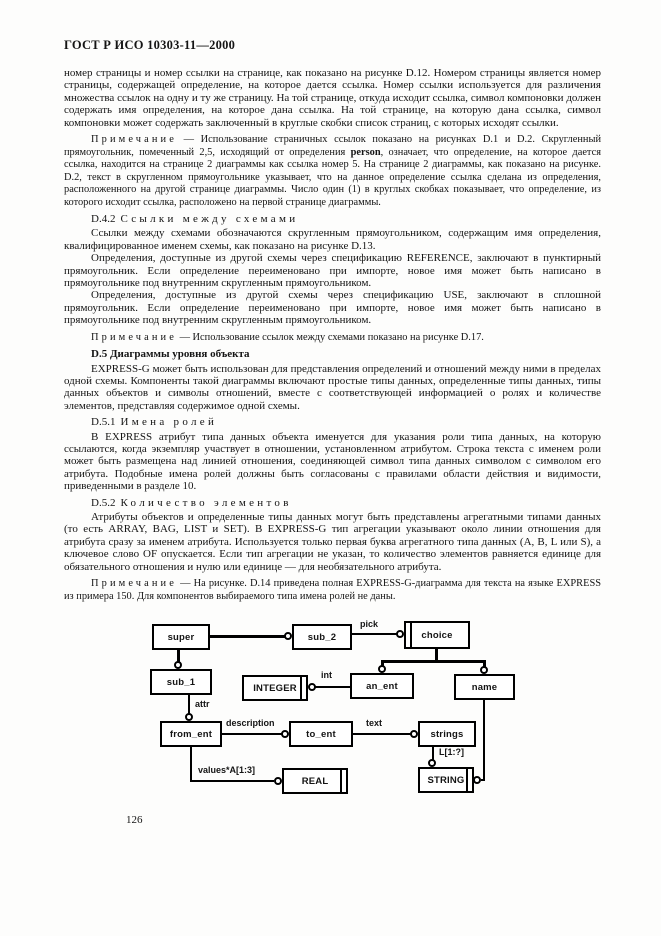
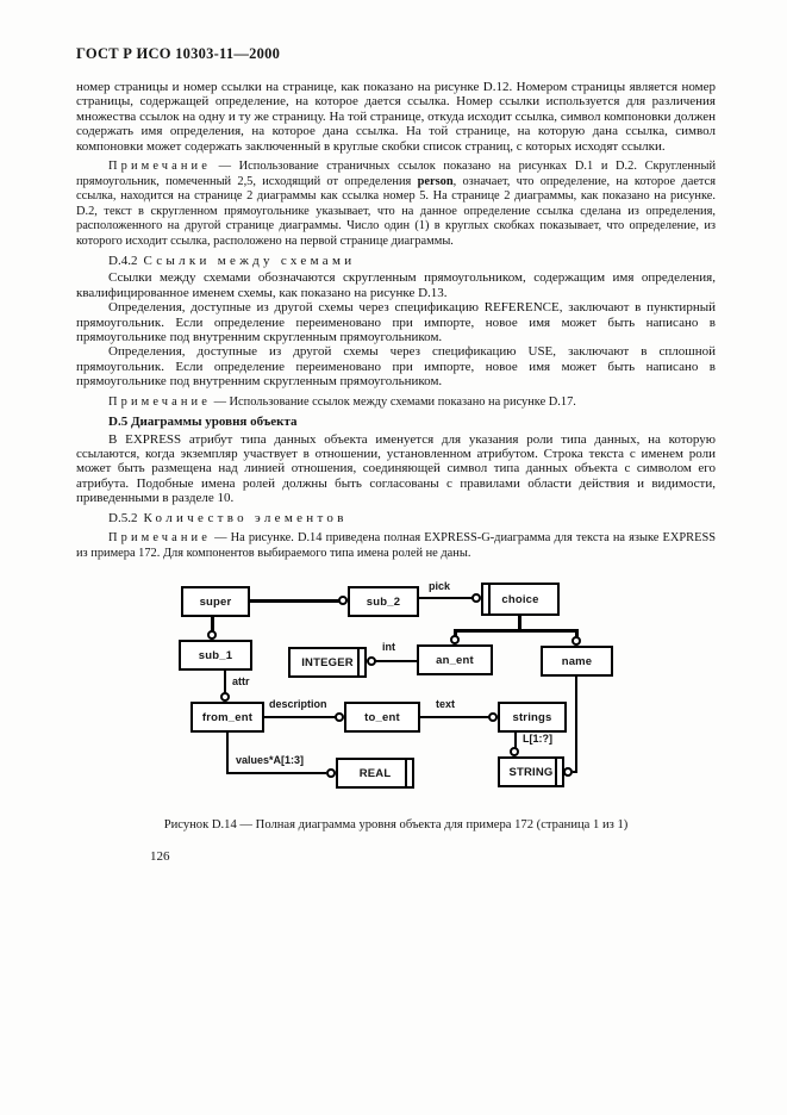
  ГОСТ Р ИСО 10303-11—2000
  номер страницы и номер ссылки на странице, как показано на рисунке D.12. Номером страницы является номер страницы, содержащей определение, на которое дается ссылка. Номер ссылки используется для различения множества ссылок на одну и ту же страницу. На той странице, откуда исходит ссылка, символ компоновки должен содержать имя определения, на которое дана ссылка. На той странице, на которую дана ссылка, символ компоновки может содержать заключенный в круглые скобки список страниц, с которых исходят ссылки.
  Примечание — Использование страничных ссылок показано на рисунках D.1 и D.2. Скругленный прямоугольник, помеченный 2,5, исходящий от определения person, означает, что определение, на которое дается ссылка, находится на странице 2 диаграммы как ссылка номер 5. На странице 2 диаграммы, как показано на рисунке. D.2, текст в скругленном прямоугольнике указывает, что на данное определение ссылка сделана из определения, расположенного на другой странице диаграммы. Число один (1) в круглых скобках показывает, что определение, из которого исходит ссылка, расположено на первой странице диаграммы.
  D.4.2 Ссылки между схемами
  Ссылки между схемами обозначаются скругленным прямоугольником, содержащим имя определения, квалифицированное именем схемы, как показано на рисунке D.13.
  Определения, доступные из другой схемы через спецификацию REFERENCE, заключают в пунктирный прямоугольник. Если определение переименовано при импорте, новое имя может быть написано в прямоугольнике под внутренним скругленным прямоугольником.
  Определения, доступные из другой схемы через спецификацию USE, заключают в сплошной прямоугольник. Если определение переименовано при импорте, новое имя может быть написано в прямоугольнике под внутренним скругленным прямоугольником.
  Примечание — Использование ссылок между схемами показано на рисунке D.17.
  D.5 Диаграммы уровня объекта
- EXPRESS-G может быть использован для представления определений и отношений между ними в пределах одной схемы. Компоненты такой диаграммы включают простые типы данных, определенные типы данных, типы данных объектов и символы отношений, вместе с соответствующей информацией о ролях и количестве элементов, представляя содержимое одной схемы.
- D.5.1 Имена ролей
- В EXPRESS атрибут типа данных объекта именуется для указания роли типа данных, на которую ссылаются, когда экземпляр участвует в отношении, установленном атрибутом. Строка текста с именем роли может быть размещена над линией отношения, соединяющей символ типа данных символом с символом его атрибута. Подобные имена ролей должны быть согласованы с правилами области действия и видимости, приведенными в разделе 10.
+ В EXPRESS атрибут типа данных объекта именуется для указания роли типа данных, на которую ссылаются, когда экземпляр участвует в отношении, установленном атрибутом. Строка текста с именем роли может быть размещена над линией отношения, соединяющей символ типа данных объекта с символом его атрибута. Подобные имена ролей должны быть согласованы с правилами области действия и видимости, приведенными в разделе 10.
  D.5.2 Количество элементов
- Атрибуты объектов и определенные типы данных могут быть представлены агрегатными типами данных (то есть ARRAY, BAG, LIST и SET). В EXPRESS-G тип агрегации указывают около линии отношения для атрибута сразу за именем атрибута. Используется только первая буква агрегатного типа данных (A, B, L или S), а ключевое слово OF опускается. Если тип агрегации не указан, то количество элементов равняется единице для обязательного отношения и нулю или единице — для необязательного атрибута.
- Примечание — На рисунке. D.14 приведена полная EXPRESS-G-диаграмма для текста на языке EXPRESS из примера 150. Для компонентов выбираемого типа имена ролей не даны.
+ Примечание — На рисунке. D.14 приведена полная EXPRESS-G-диаграмма для текста на языке EXPRESS из примера 172. Для компонентов выбираемого типа имена ролей не даны.
  pick
  int
  attr
  description
  text
  L[1:?]
  values*A[1:3]
  super
  sub_2
  choice
  sub_1
  INTEGER
  an_ent
  name
  from_ent
  to_ent
  strings
  REAL
  STRING
+ Рисунок D.14 — Полная диаграмма уровня объекта для примера 172 (страница 1 из 1)
  126
